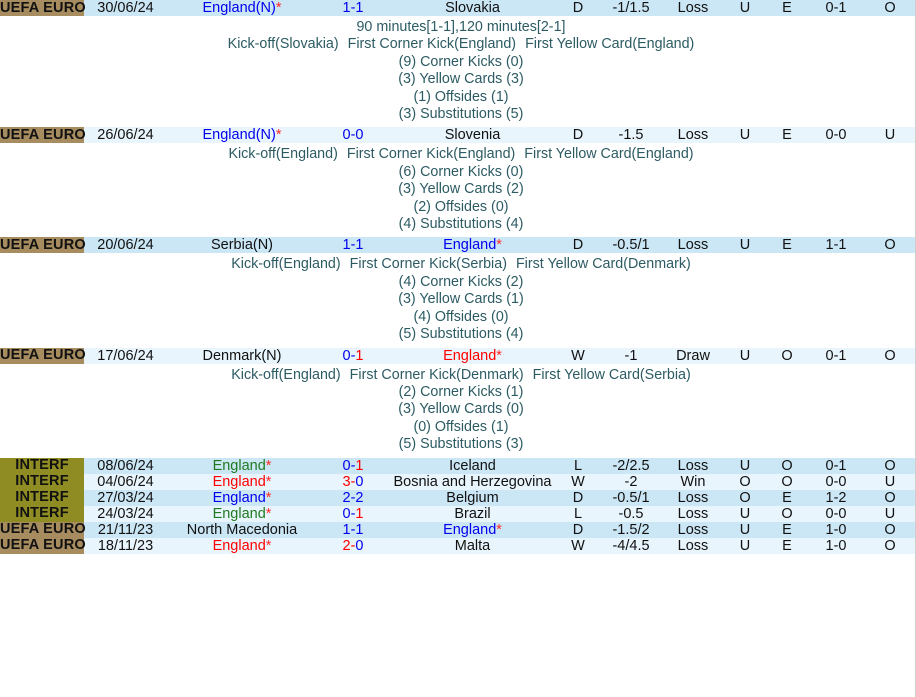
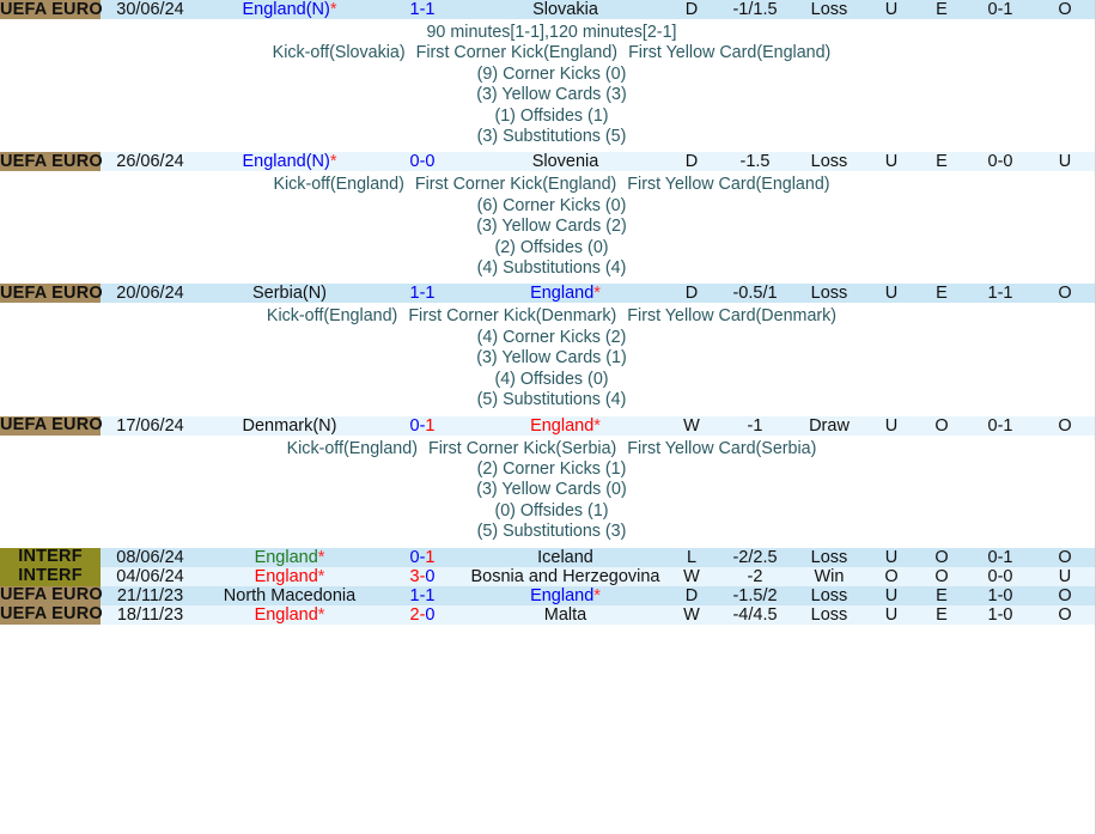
  UEFA EURO	30/06/24	England(N)*	1-1	Slovakia	D	-1/1.5	Loss	U	E	0-1	O
  90 minutes[1-1],120 minutes[2-1]Kick-off(Slovakia) First Corner Kick(England) First Yellow Card(England)(9) Corner Kicks (0)(3) Yellow Cards (3)(1) Offsides (1)(3) Substitutions (5)
  UEFA EURO	26/06/24	England(N)*	0-0	Slovenia	D	-1.5	Loss	U	E	0-0	U
  Kick-off(England) First Corner Kick(England) First Yellow Card(England)(6) Corner Kicks (0)(3) Yellow Cards (2)(2) Offsides (0)(4) Substitutions (4)
  UEFA EURO	20/06/24	Serbia(N)	1-1	England*	D	-0.5/1	Loss	U	E	1-1	O
- Kick-off(England) First Corner Kick(Serbia) First Yellow Card(Denmark)(4) Corner Kicks (2)(3) Yellow Cards (1)(4) Offsides (0)(5) Substitutions (4)
+ Kick-off(England) First Corner Kick(Denmark) First Yellow Card(Denmark)(4) Corner Kicks (2)(3) Yellow Cards (1)(4) Offsides (0)(5) Substitutions (4)
  UEFA EURO	17/06/24	Denmark(N)	0-1	England*	W	-1	Draw	U	O	0-1	O
- Kick-off(England) First Corner Kick(Denmark) First Yellow Card(Serbia)(2) Corner Kicks (1)(3) Yellow Cards (0)(0) Offsides (1)(5) Substitutions (3)
+ Kick-off(England) First Corner Kick(Serbia) First Yellow Card(Serbia)(2) Corner Kicks (1)(3) Yellow Cards (0)(0) Offsides (1)(5) Substitutions (3)
  INTERF	08/06/24	England*	0-1	Iceland	L	-2/2.5	Loss	U	O	0-1	O
  INTERF	04/06/24	England*	3-0	Bosnia and Herzegovina	W	-2	Win	O	O	0-0	U
- INTERF	27/03/24	England*	2-2	Belgium	D	-0.5/1	Loss	O	E	1-2	O
- INTERF	24/03/24	England*	0-1	Brazil	L	-0.5	Loss	U	O	0-0	U
  UEFA EURO	21/11/23	North Macedonia	1-1	England*	D	-1.5/2	Loss	U	E	1-0	O
  UEFA EURO	18/11/23	England*	2-0	Malta	W	-4/4.5	Loss	U	E	1-0	O
